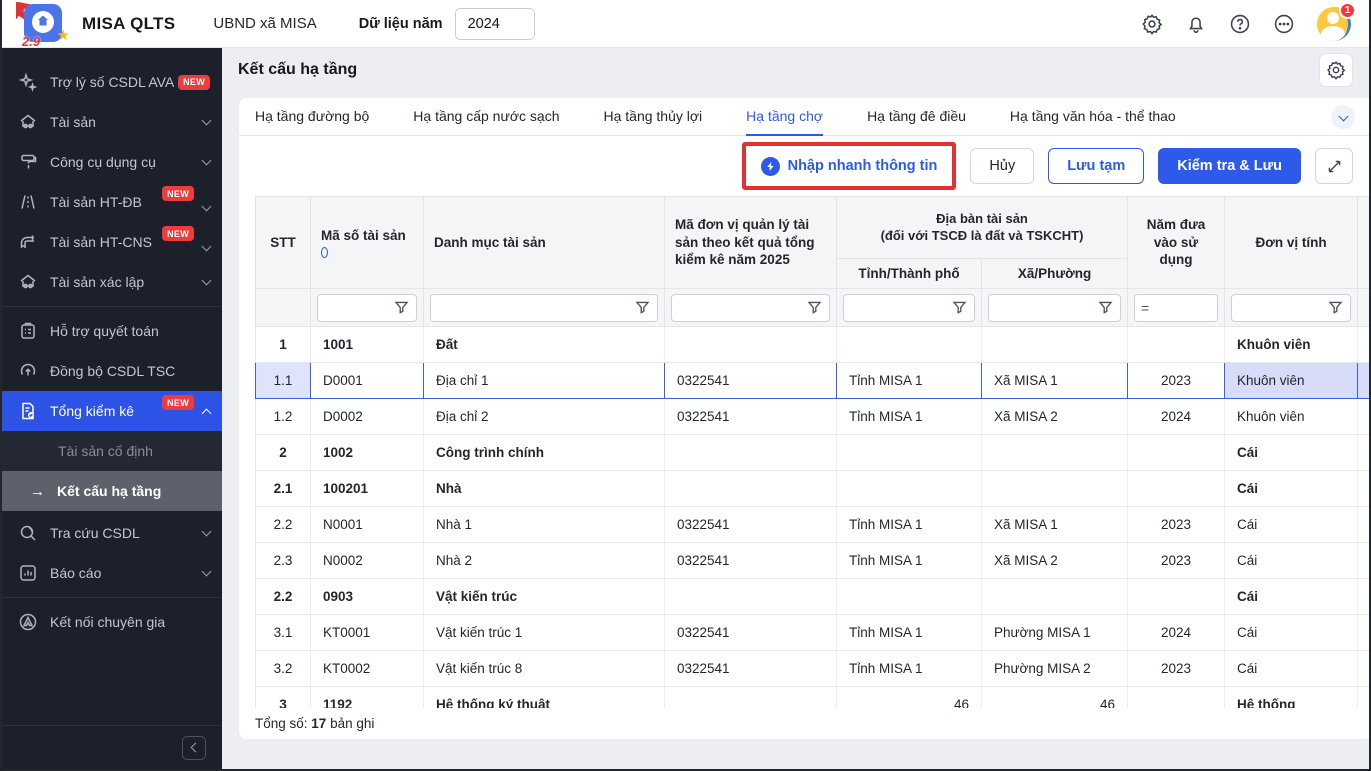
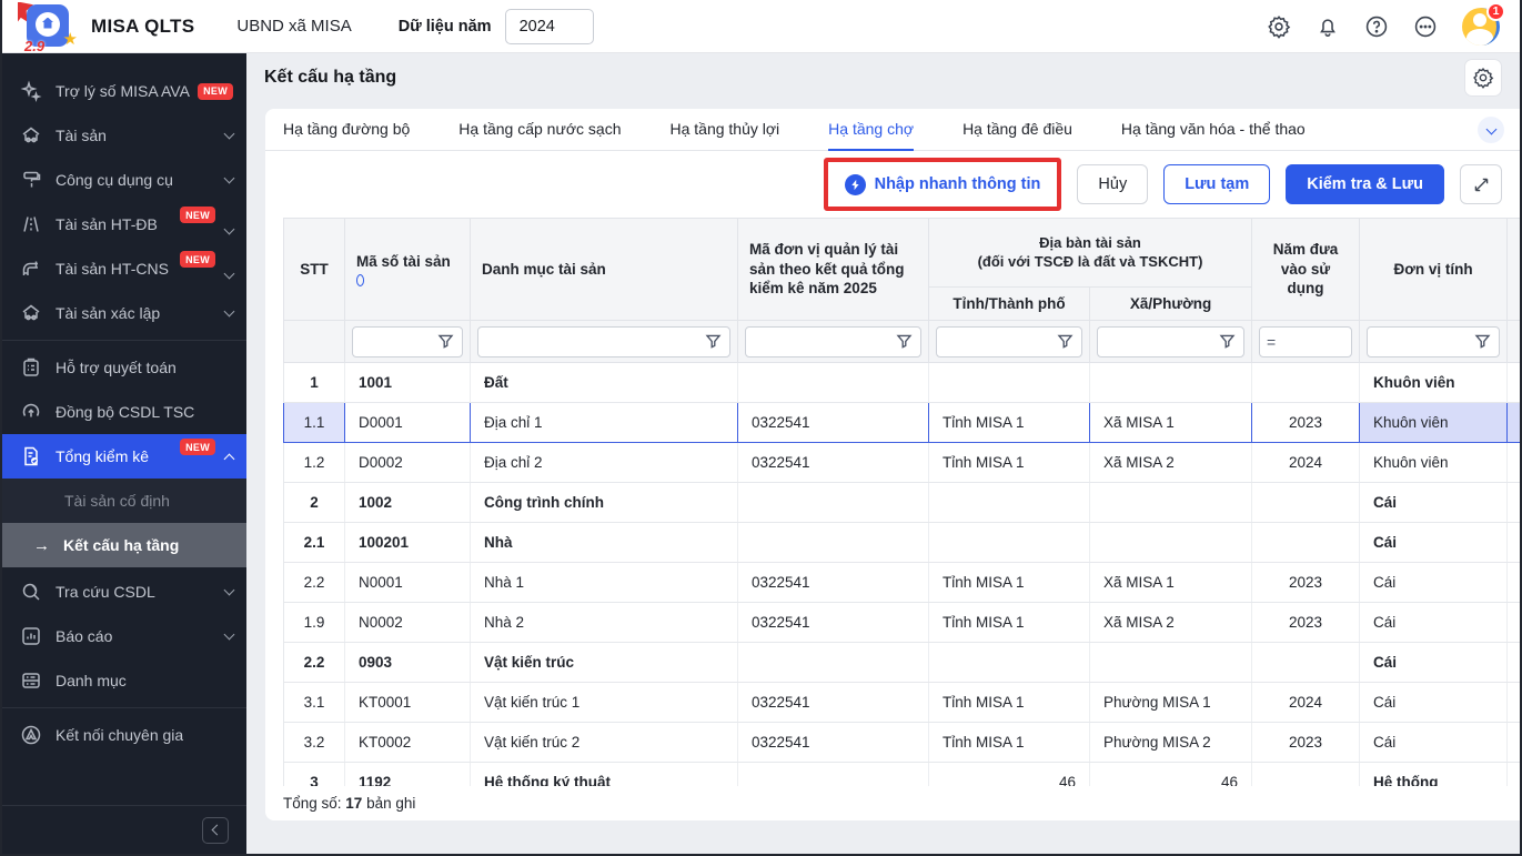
  ★
  2.9
  MISA QLTS
  UBND xã MISA
  Dữ liệu năm
  2024
  1
- Trợ lý số CSDL AVA
+ Trợ lý số MISA AVA
  NEW
  Tài sản
  Công cụ dụng cụ
  Tài sản HT-ĐB
  NEW
  Tài sản HT-CNS
  NEW
  Tài sản xác lập
  Hỗ trợ quyết toán
  Đồng bộ CSDL TSC
  Tổng kiểm kê
  NEW
  Tài sản cố định
  →
  Kết cấu hạ tầng
  Tra cứu CSDL
  Báo cáo
+ Danh mục
  Kết nối chuyên gia
  Kết cấu hạ tầng
  Hạ tầng đường bộ
  Hạ tầng cấp nước sạch
  Hạ tầng thủy lợi
  Hạ tầng chợ
  Hạ tầng đê điều
  Hạ tầng văn hóa - thể thao
  Nhập nhanh thông tin
  Hủy
  Lưu tạm
  Kiểm tra & Lưu
  STT	Mã số tài sản	Danh mục tài sản	Mã đơn vị quản lý tài sản theo kết quả tổng kiểm kê năm 2025	Địa bàn tài sản (đối với TSCĐ là đất và TSKCHT)	Năm đưa vào sử dụng	Đơn vị tính
  Tỉnh/Thành phố	Xã/Phường
  						=
  1	1001	Đất					Khuôn viên
  1.1	D0001	Địa chỉ 1	0322541	Tỉnh MISA 1	Xã MISA 1	2023	Khuôn viên
  1.2	D0002	Địa chỉ 2	0322541	Tỉnh MISA 1	Xã MISA 2	2024	Khuôn viên
  2	1002	Công trình chính					Cái
  2.1	100201	Nhà					Cái
  2.2	N0001	Nhà 1	0322541	Tỉnh MISA 1	Xã MISA 1	2023	Cái
- 2.3	N0002	Nhà 2	0322541	Tỉnh MISA 1	Xã MISA 2	2023	Cái
+ 1.9	N0002	Nhà 2	0322541	Tỉnh MISA 1	Xã MISA 2	2023	Cái
  2.2	0903	Vật kiến trúc					Cái
  3.1	KT0001	Vật kiến trúc 1	0322541	Tỉnh MISA 1	Phường MISA 1	2024	Cái
- 3.2	KT0002	Vật kiến trúc 8	0322541	Tỉnh MISA 1	Phường MISA 2	2023	Cái
+ 3.2	KT0002	Vật kiến trúc 2	0322541	Tỉnh MISA 1	Phường MISA 2	2023	Cái
  3	1192	Hệ thống ký thuật		46	46		Hệ thống
  Tổng số: 17 bản ghi
